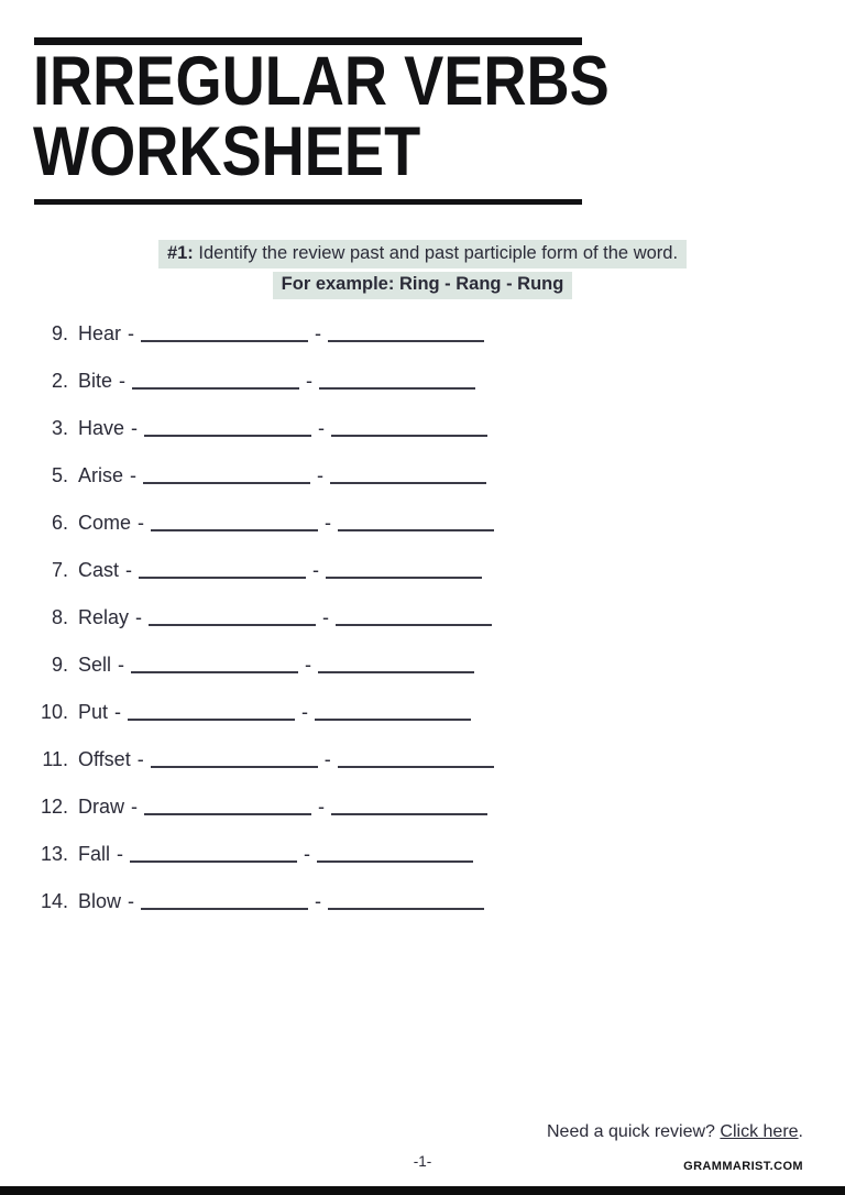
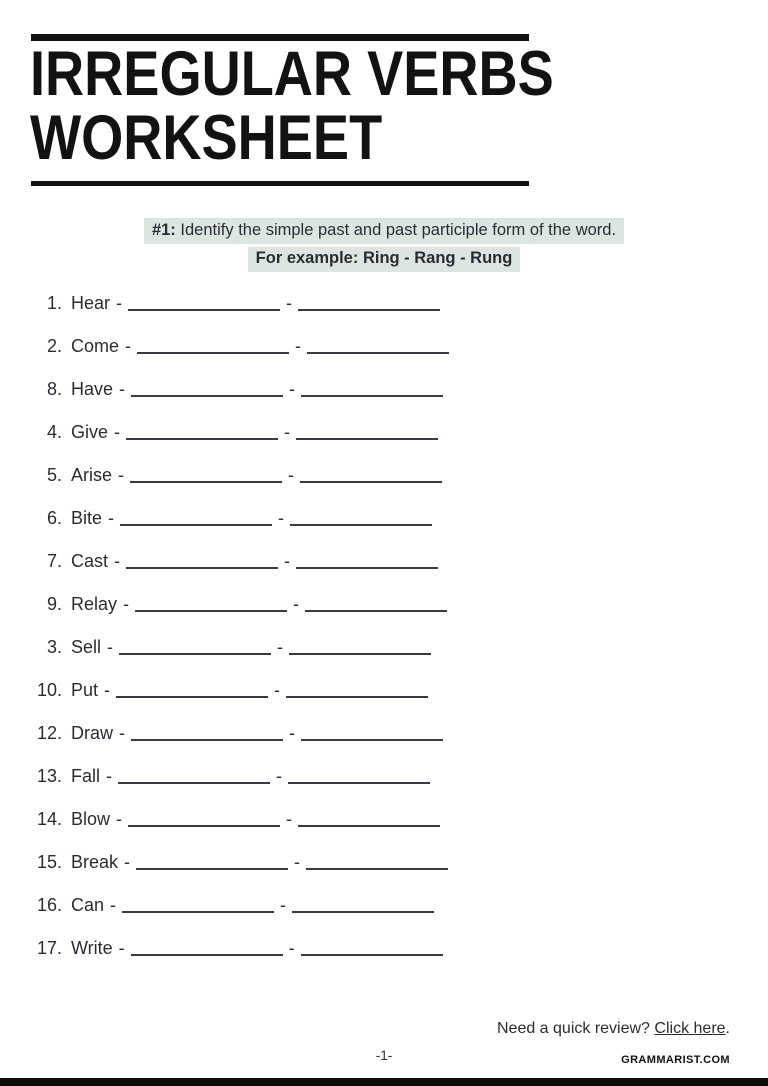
  IRREGULAR VERBS
  WORKSHEET
- #1: Identify the review past and past participle form of the word.
+ #1: Identify the simple past and past participle form of the word.
  For example: Ring - Rang - Rung
- 9. Hear - -
+ 1. Hear - -
- 2. Bite - -
+ 2. Come - -
- 3. Have - -
+ 8. Have - -
+ 4. Give - -
  5. Arise - -
- 6. Come - -
+ 6. Bite - -
  7. Cast - -
- 8. Relay - -
+ 9. Relay - -
- 9. Sell - -
+ 3. Sell - -
  10. Put - -
- 11. Offset - -
  12. Draw - -
  13. Fall - -
  14. Blow - -
+ 15. Break - -
+ 16. Can - -
+ 17. Write - -
  Need a quick review? Click here.
  -1-
  GRAMMARIST.COM
